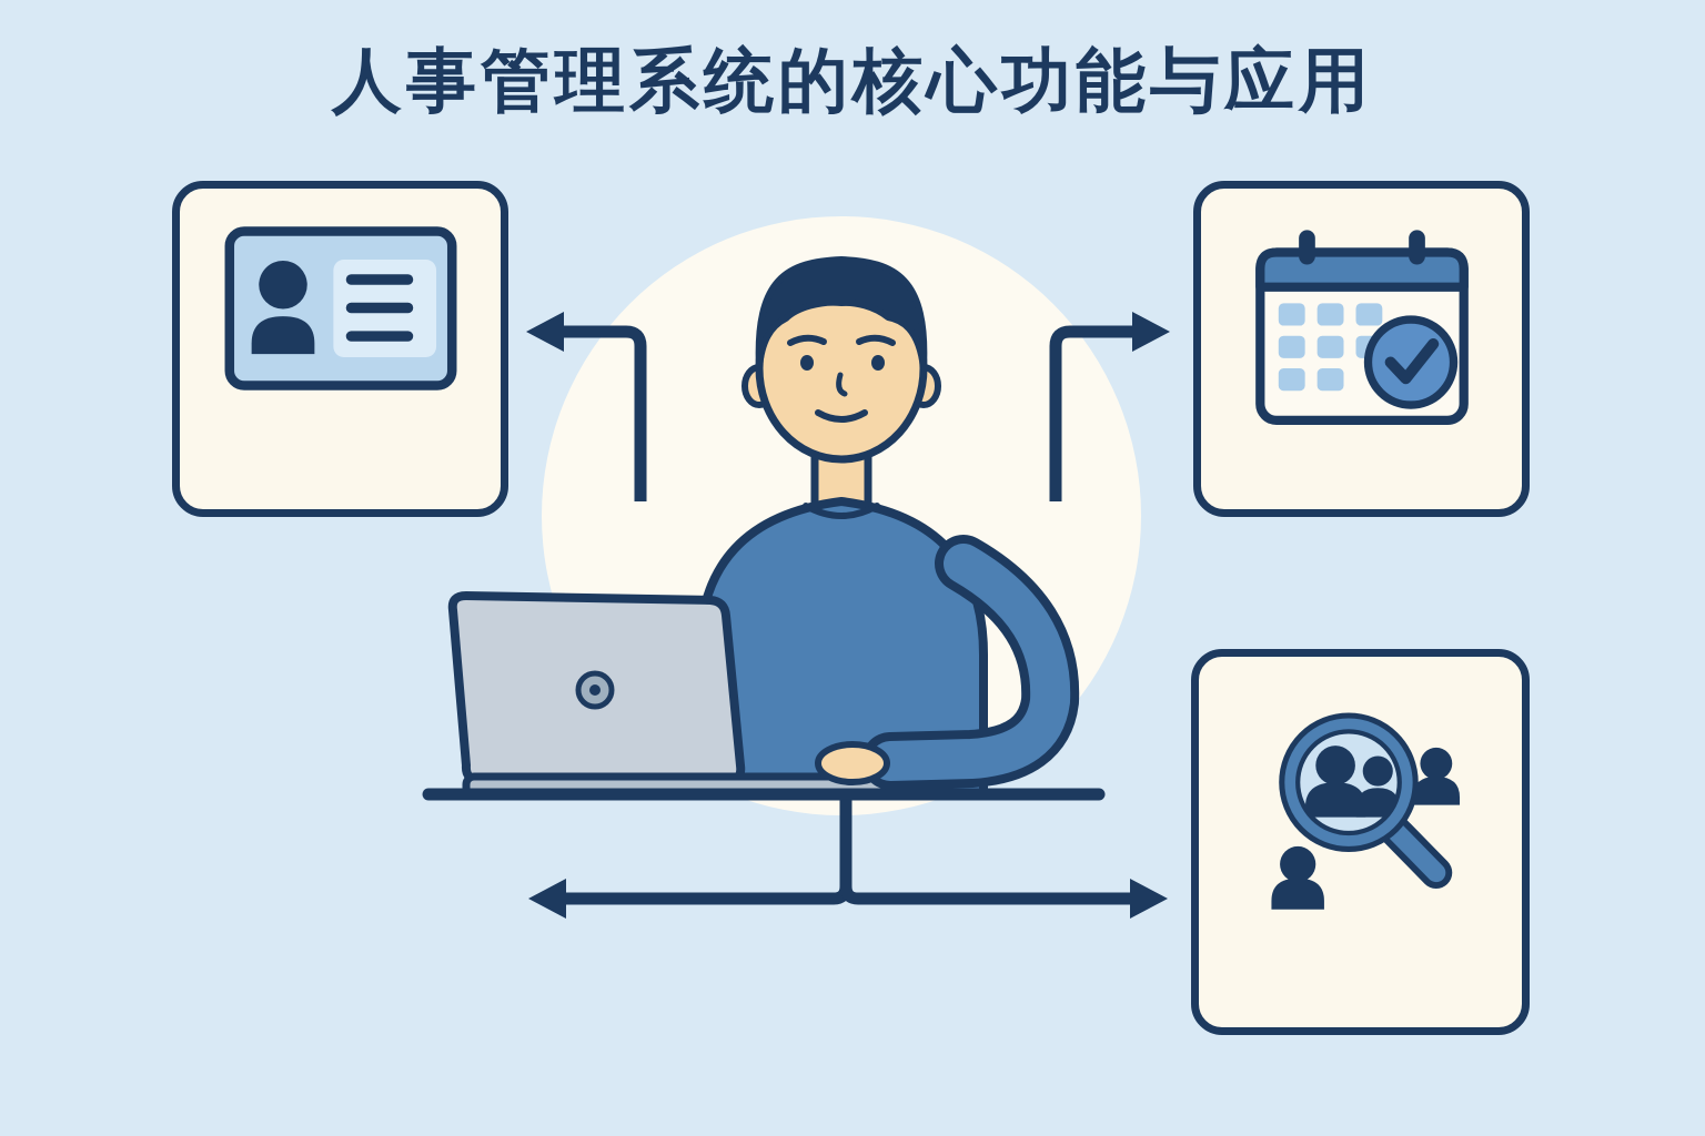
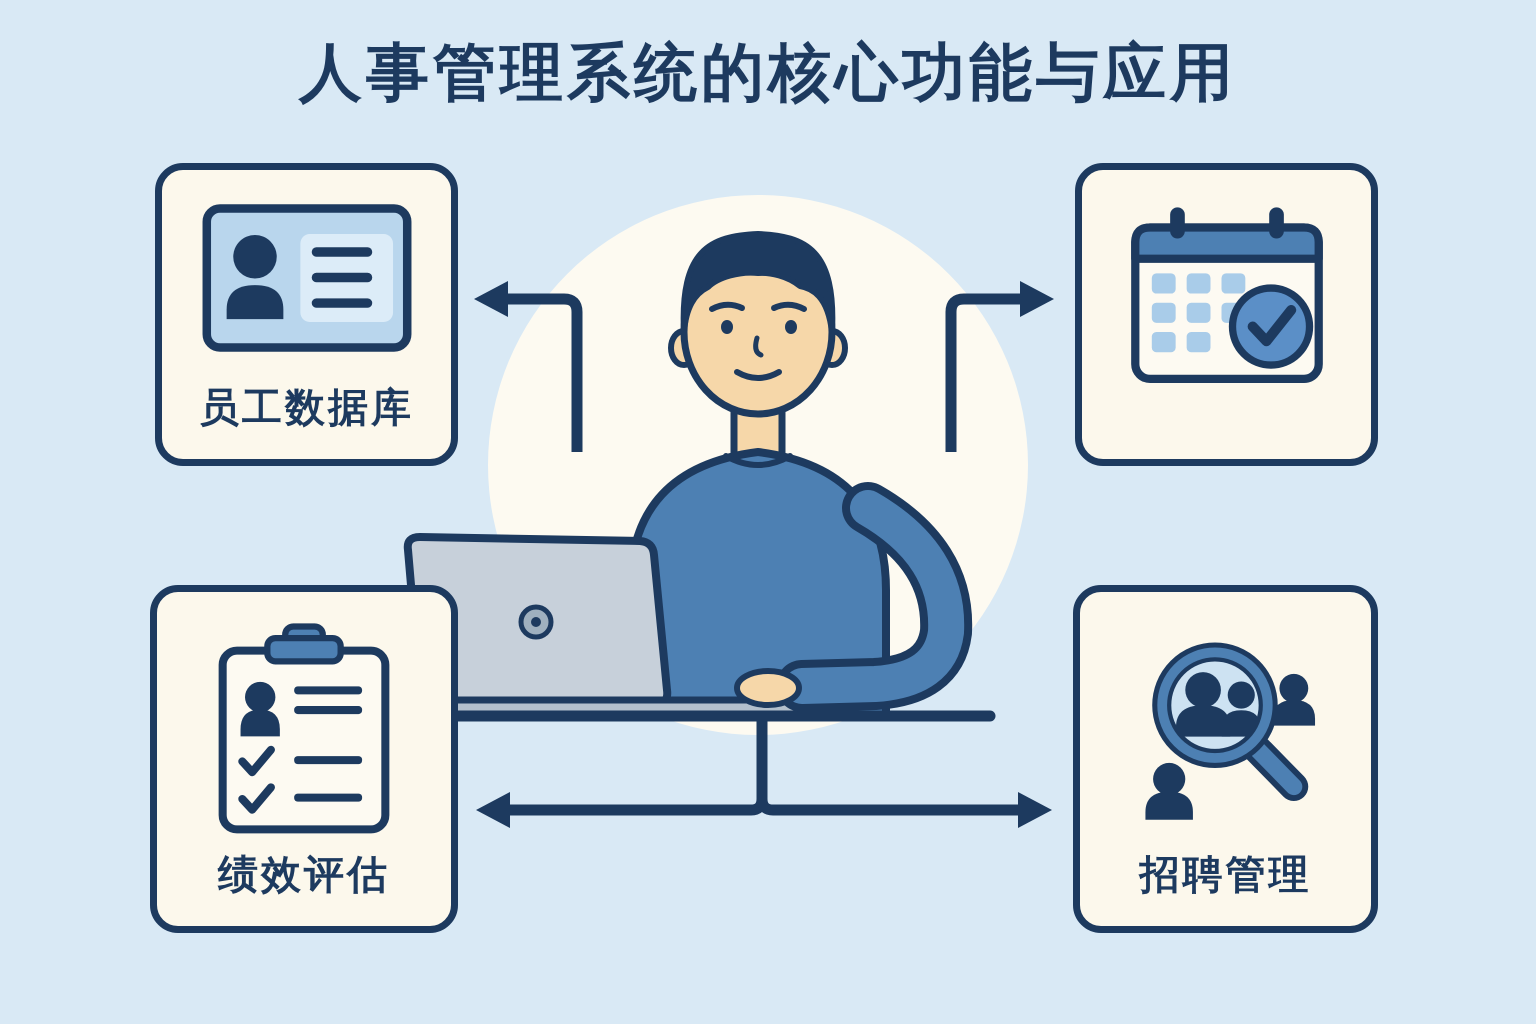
  人事管理系统的核心功能与应用
+ 员工数据库
+ 绩效评估
+ 招聘管理
